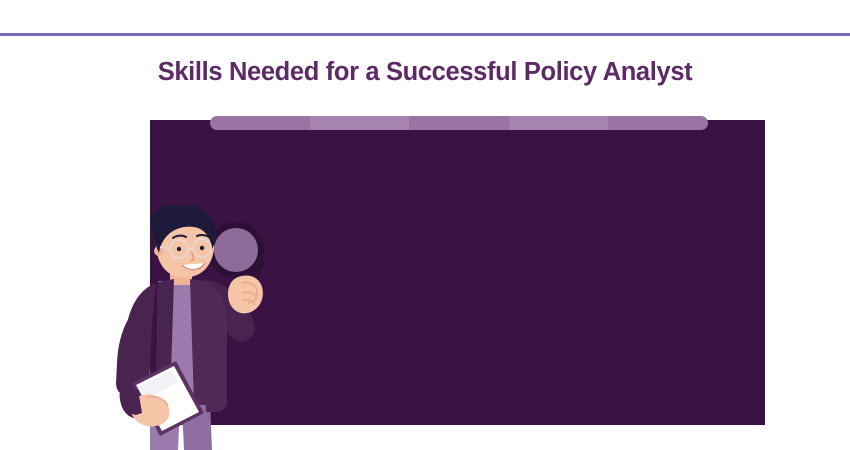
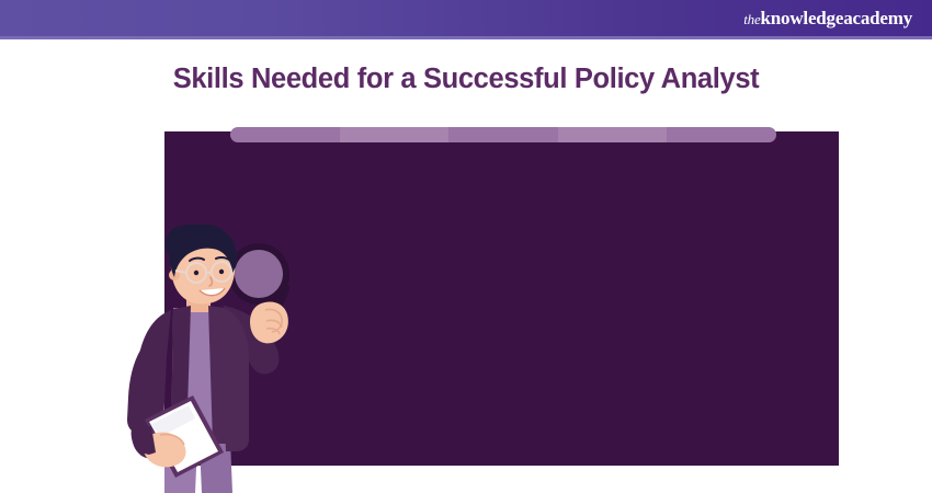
+ theknowledgeacademy
  Skills Needed for a Successful Policy Analyst
